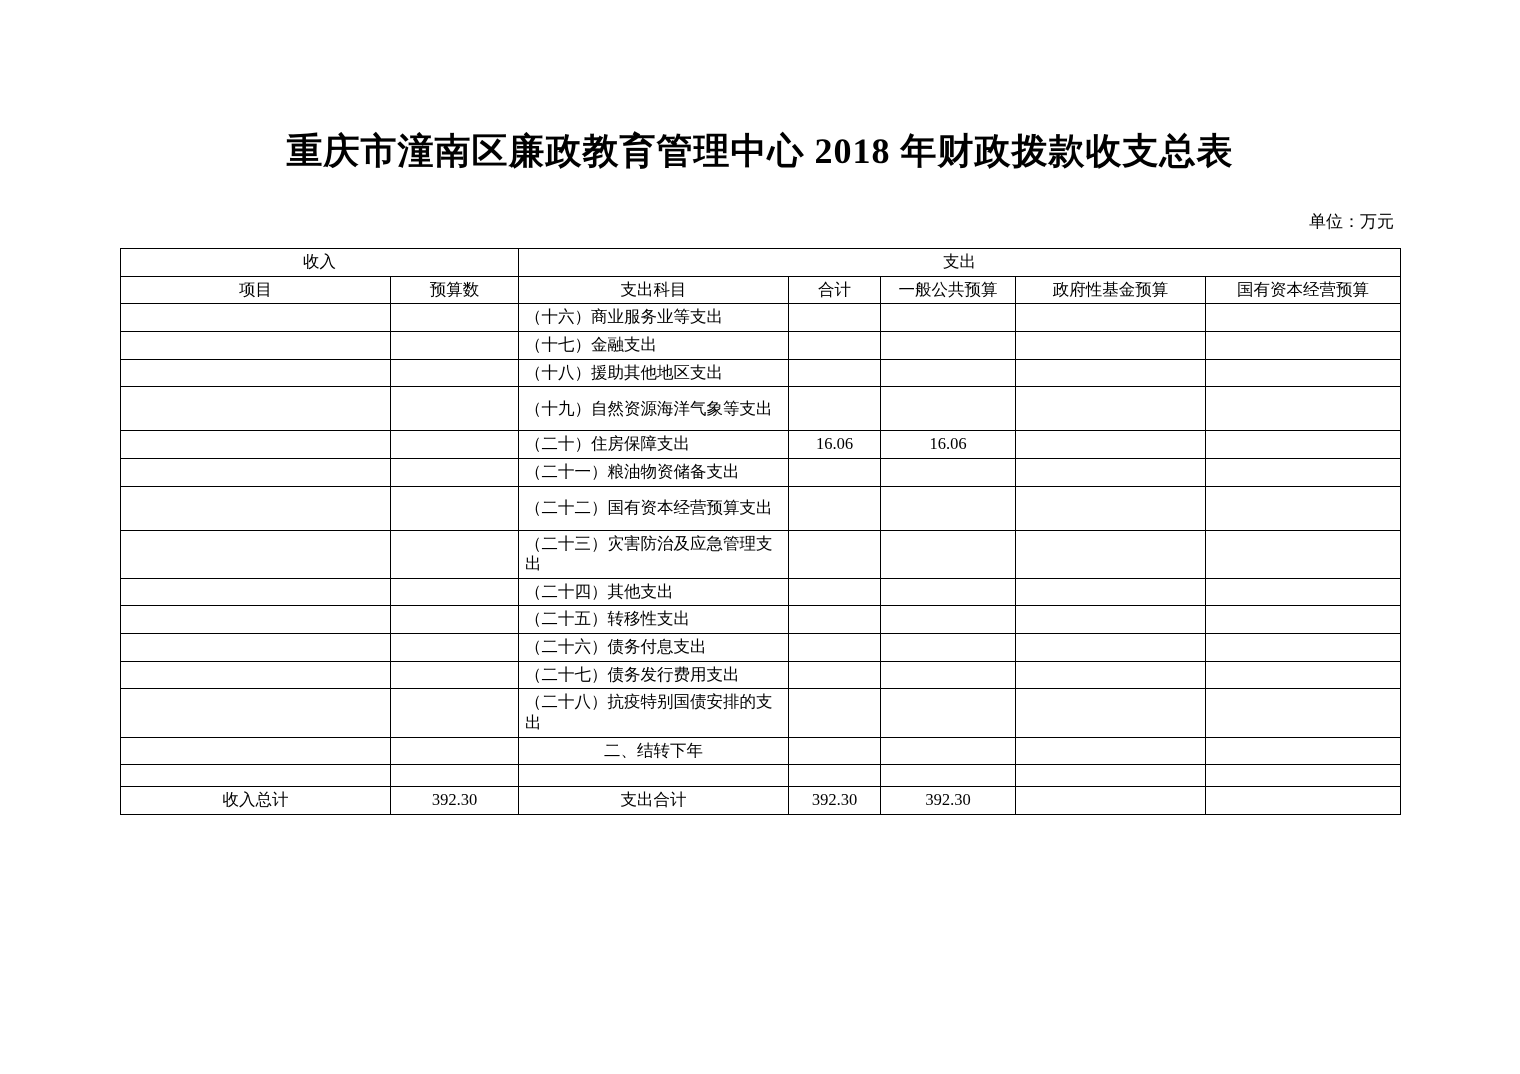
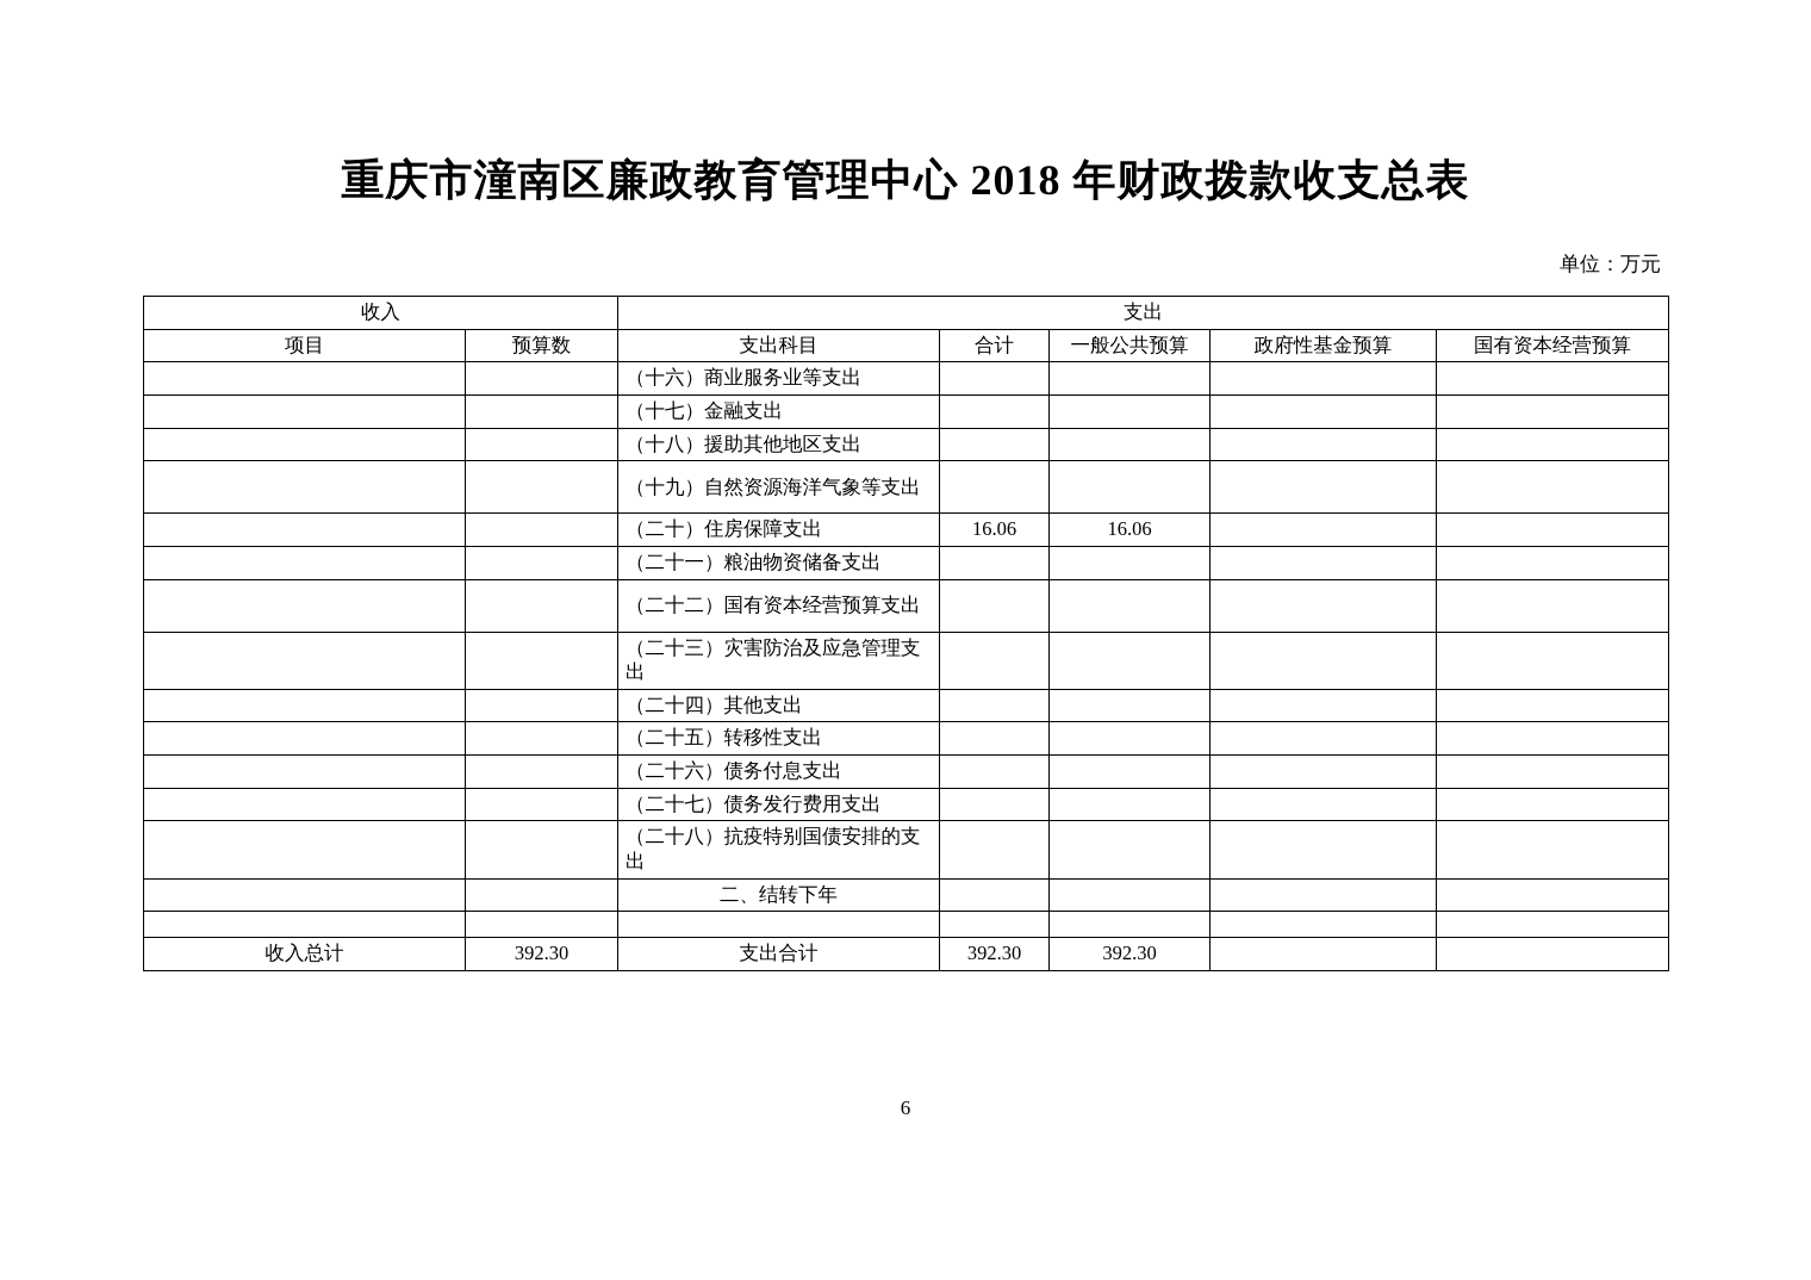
  重庆市潼南区廉政教育管理中心 2018 年财政拨款收支总表
  单位：万元
  收入	支出
  项目	预算数	支出科目	合计	一般公共预算	政府性基金预算	国有资本经营预算
  		（十六）商业服务业等支出
  		（十七）金融支出
  		（十八）援助其他地区支出
  		（十九）自然资源海洋气象等支出
  		（二十）住房保障支出	16.06	16.06
  		（二十一）粮油物资储备支出
  		（二十二）国有资本经营预算支出
  		（二十三）灾害防治及应急管理支出
  		（二十四）其他支出
  		（二十五）转移性支出
  		（二十六）债务付息支出
  		（二十七）债务发行费用支出
  		（二十八）抗疫特别国债安排的支出
  		二、结转下年
  收入总计	392.30	支出合计	392.30	392.30
+ 6
